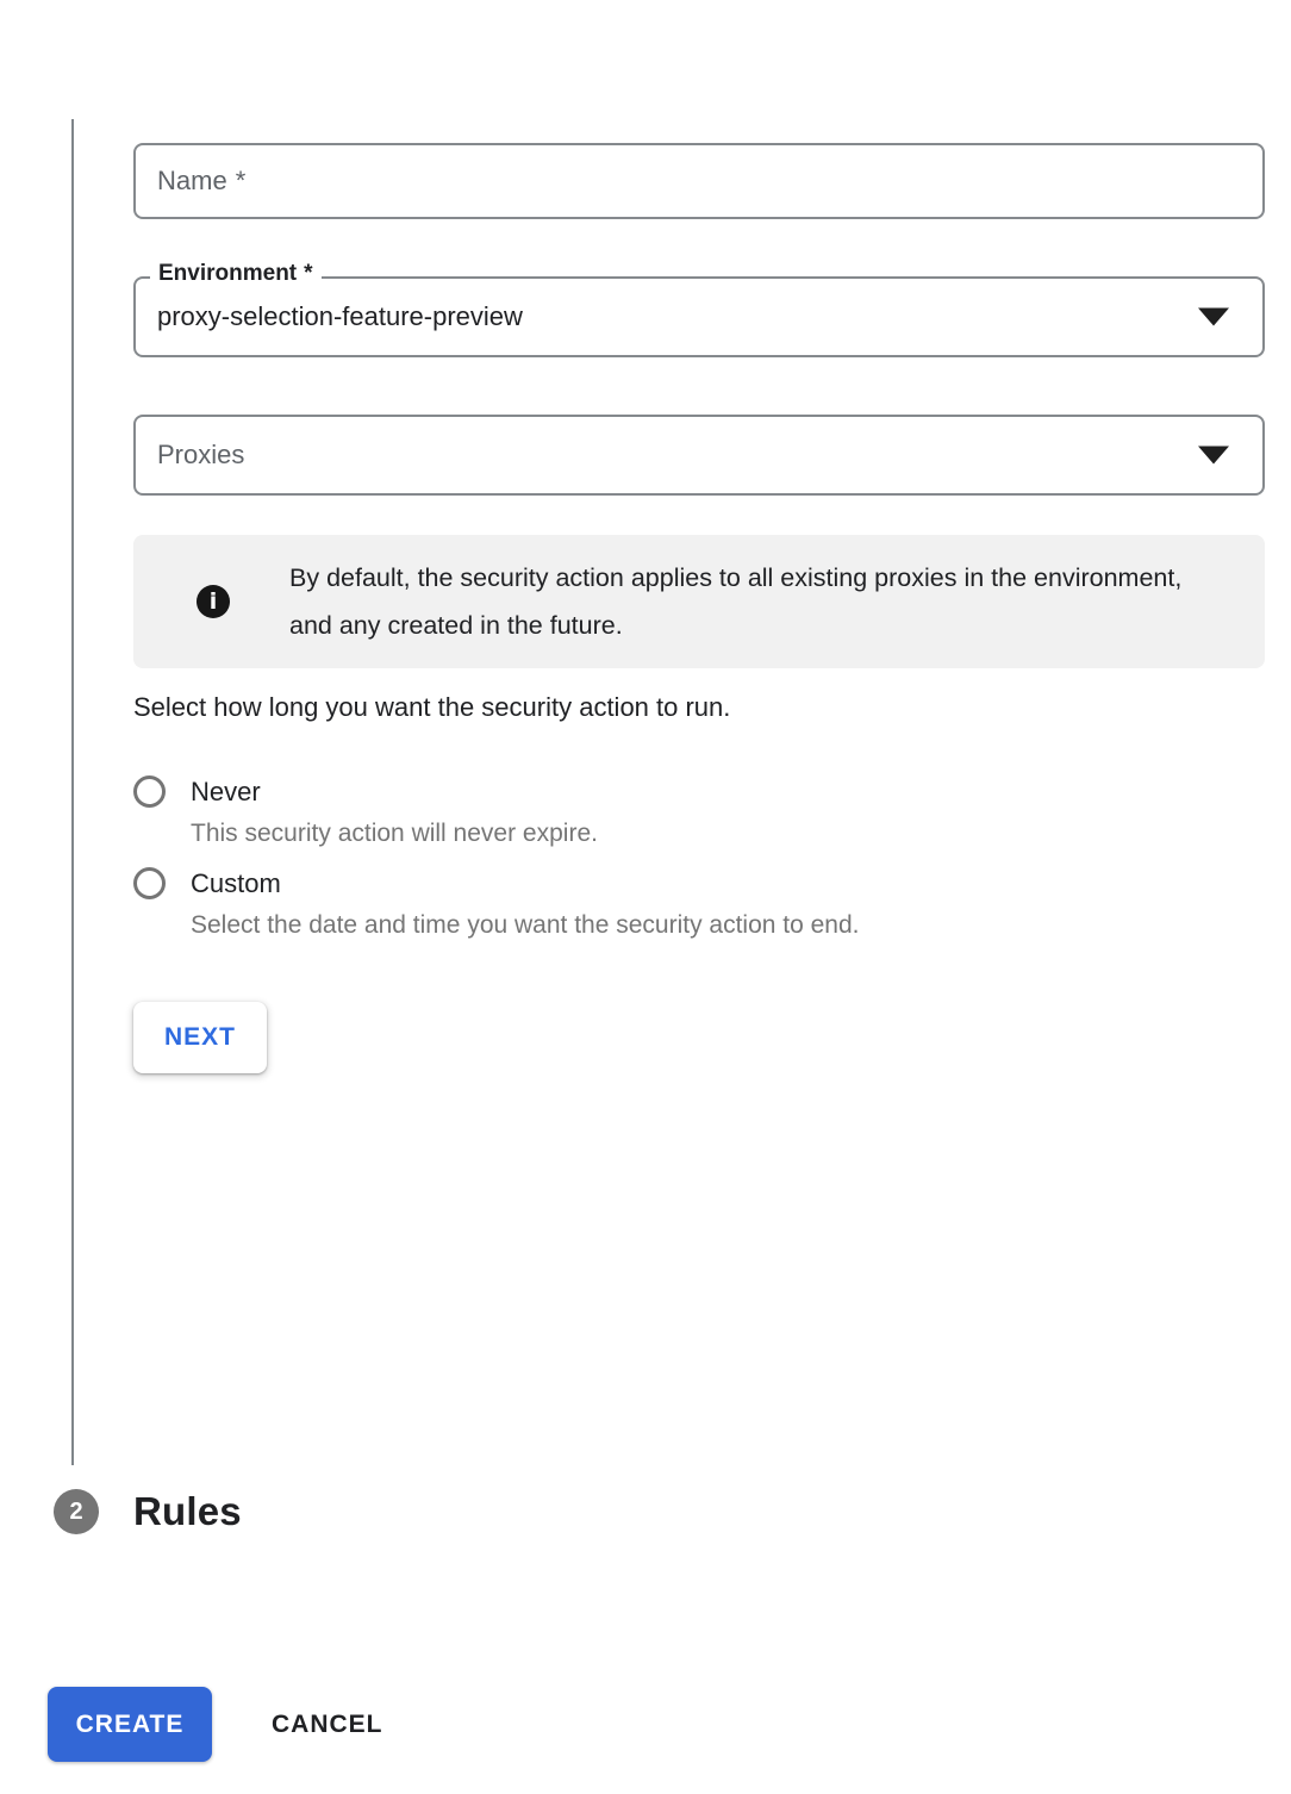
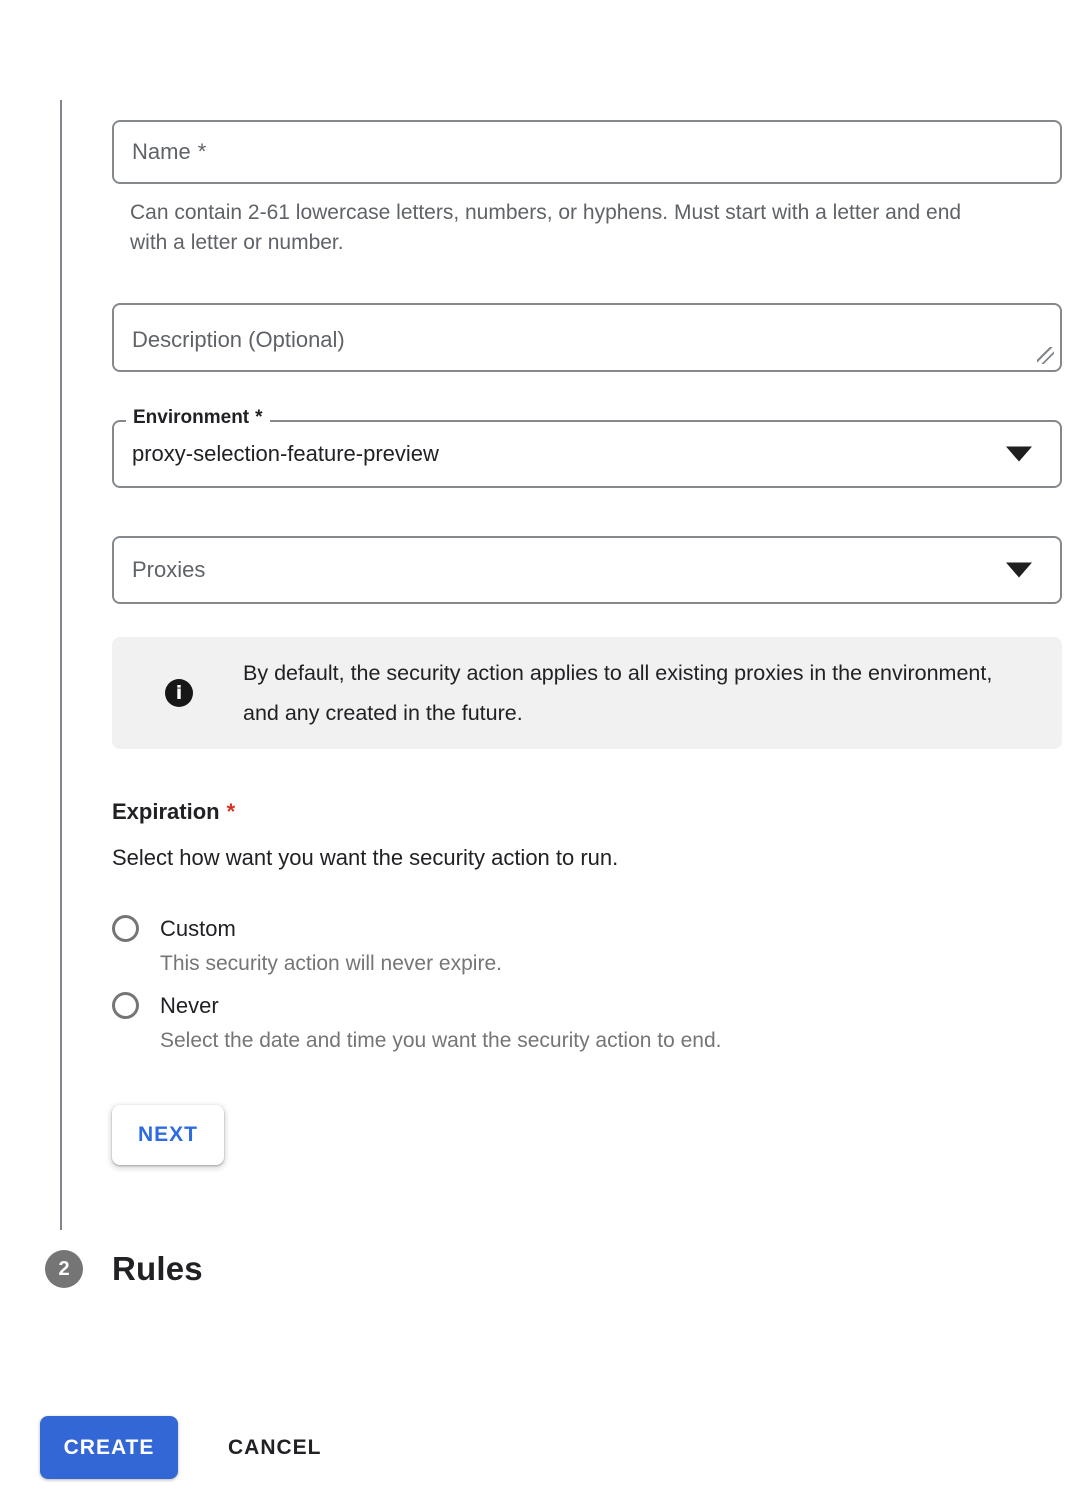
  Name
  *
+ Can contain 2-61 lowercase letters, numbers, or hyphens. Must start with a letter and end with a letter or number.
+ Description (Optional)
  Environment *
  proxy-selection-feature-preview
  Proxies
  i
  By default, the security action applies to all existing proxies in the environment, and any created in the future.
+ Expiration *
- Select how long you want the security action to run.
+ Select how want you want the security action to run.
- Never
+ Custom
  This security action will never expire.
- Custom
+ Never
  Select the date and time you want the security action to end.
  NEXT
  2
  Rules
  CREATE
  CANCEL
